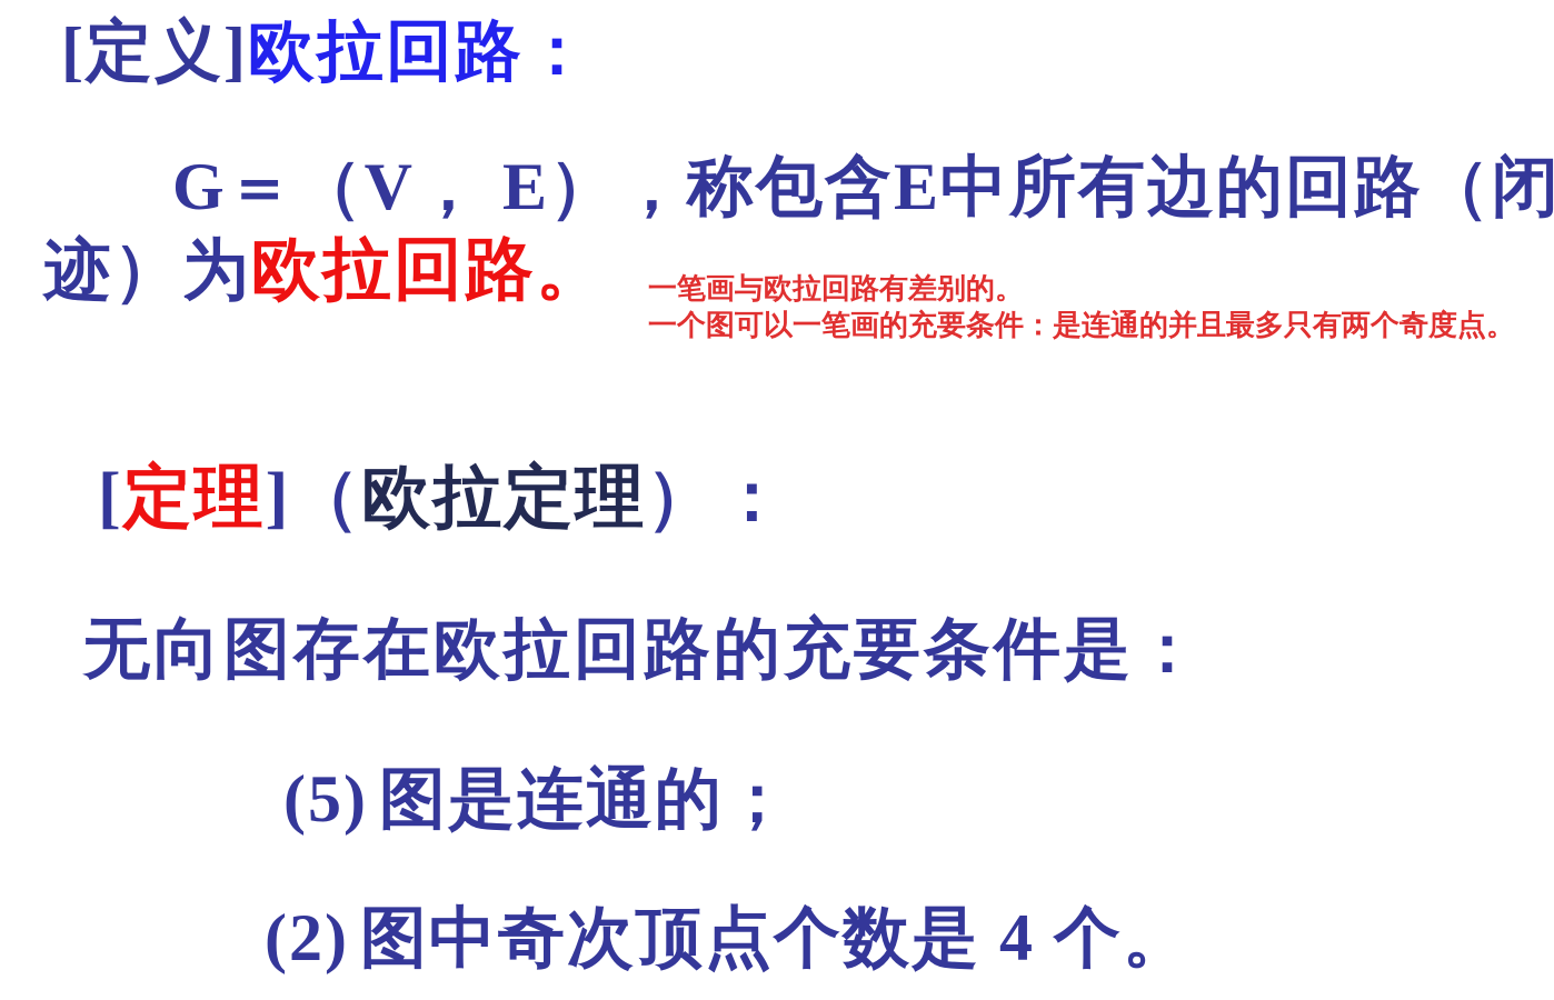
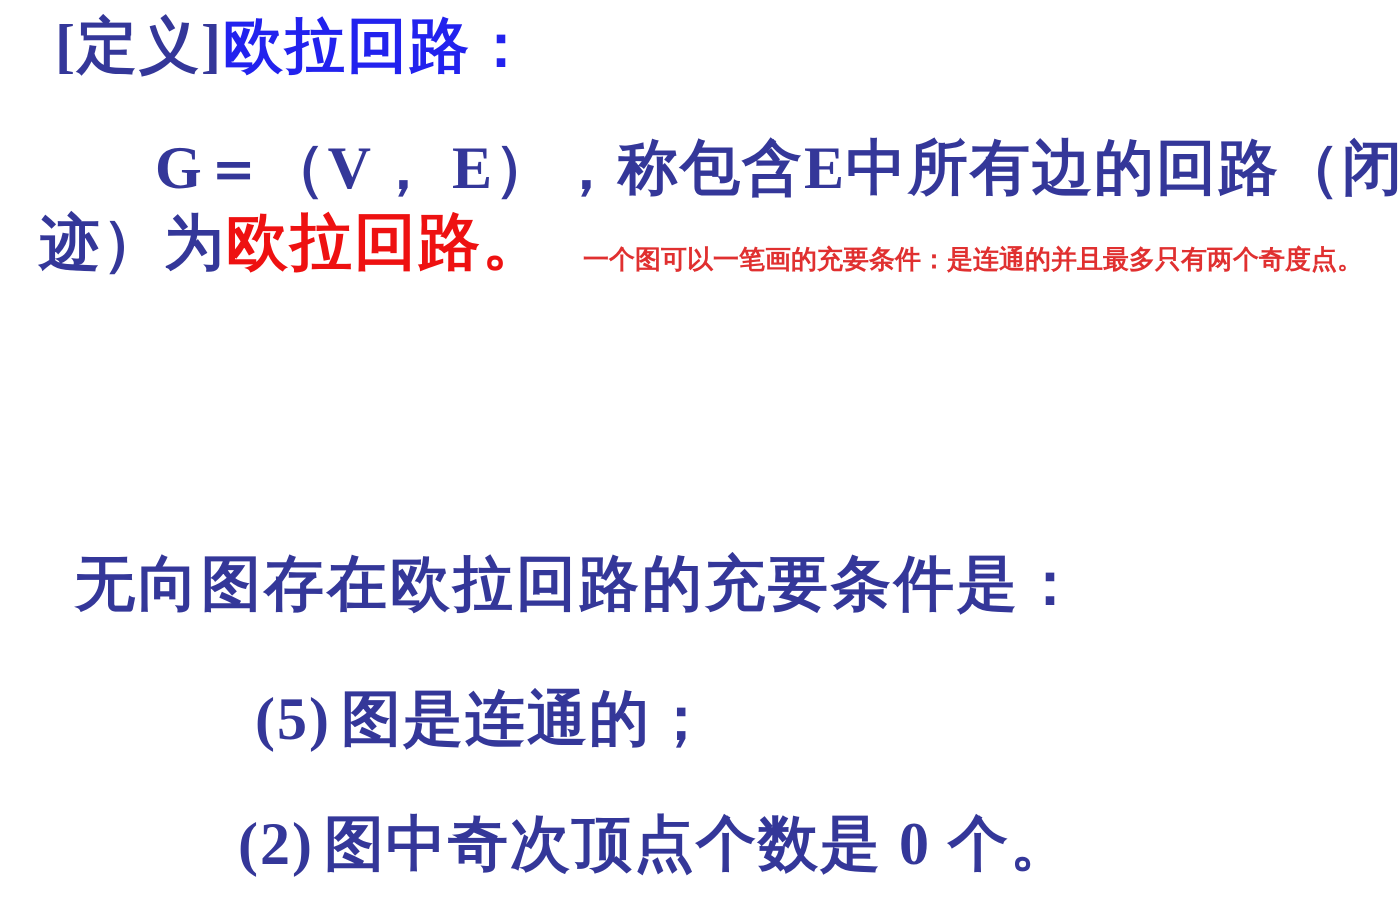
  [定义]欧拉回路：
  G＝（V， E），称包含E中所有边的回路（闭
  迹）为欧拉回路。
- 一笔画与欧拉回路有差别的。
  一个图可以一笔画的充要条件：是连通的并且最多只有两个奇度点。
- [定理]（欧拉定理）：
  无向图存在欧拉回路的充要条件是：
  (5) 图是连通的；
- (2) 图中奇次顶点个数是 4 个。
+ (2) 图中奇次顶点个数是 0 个。
